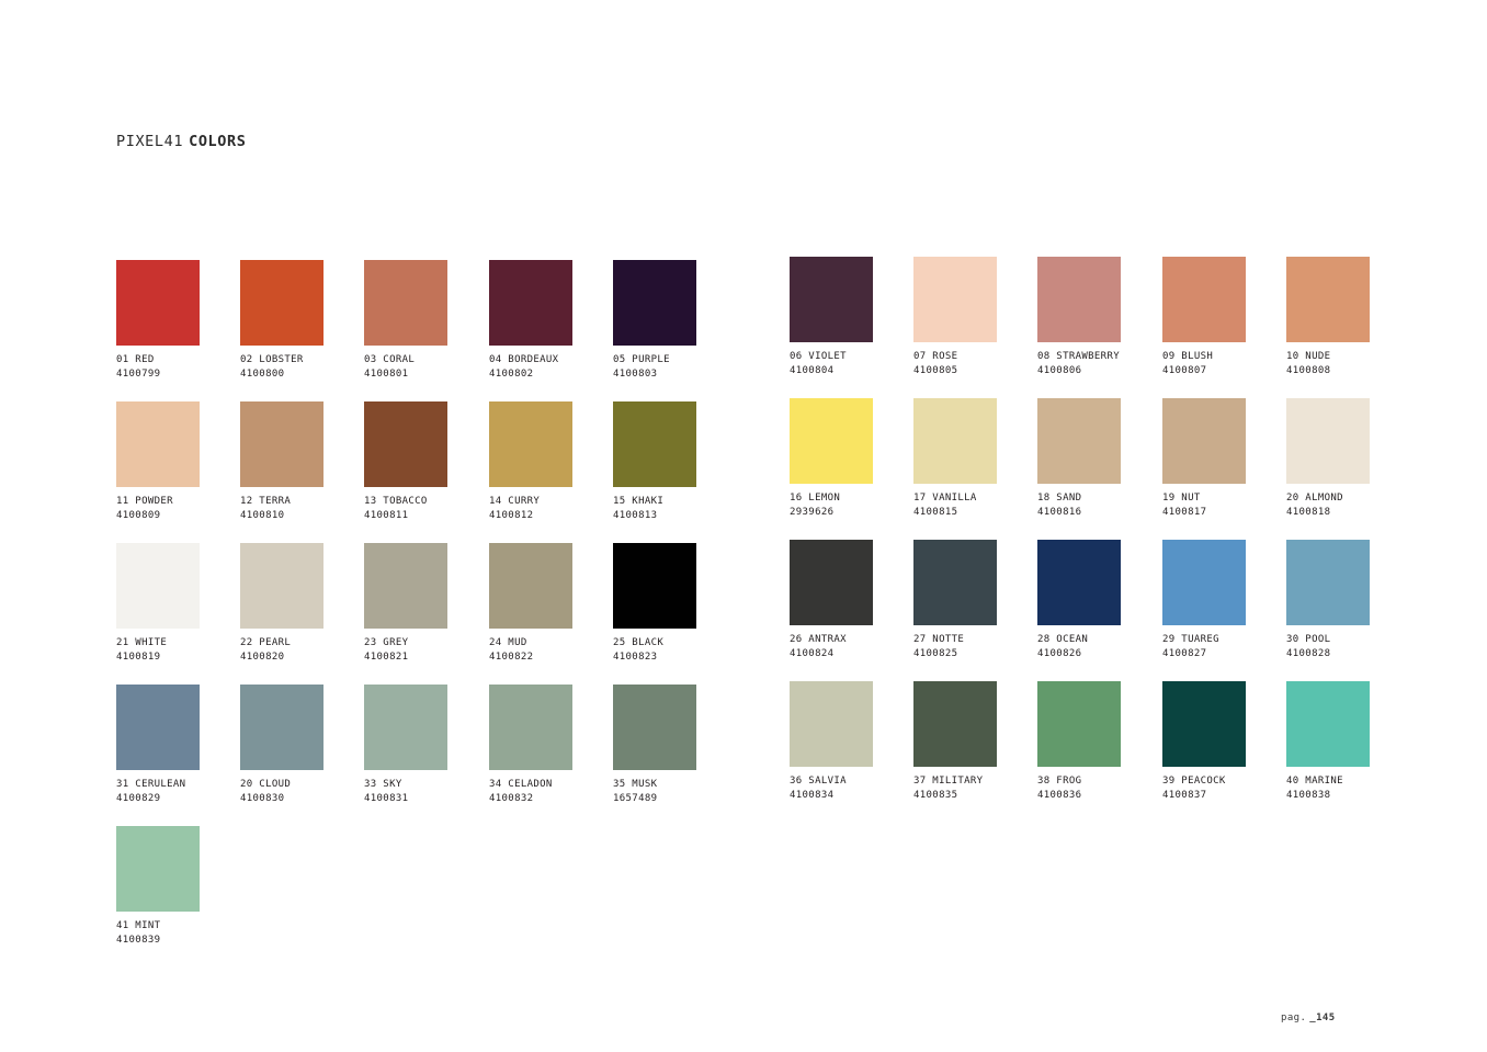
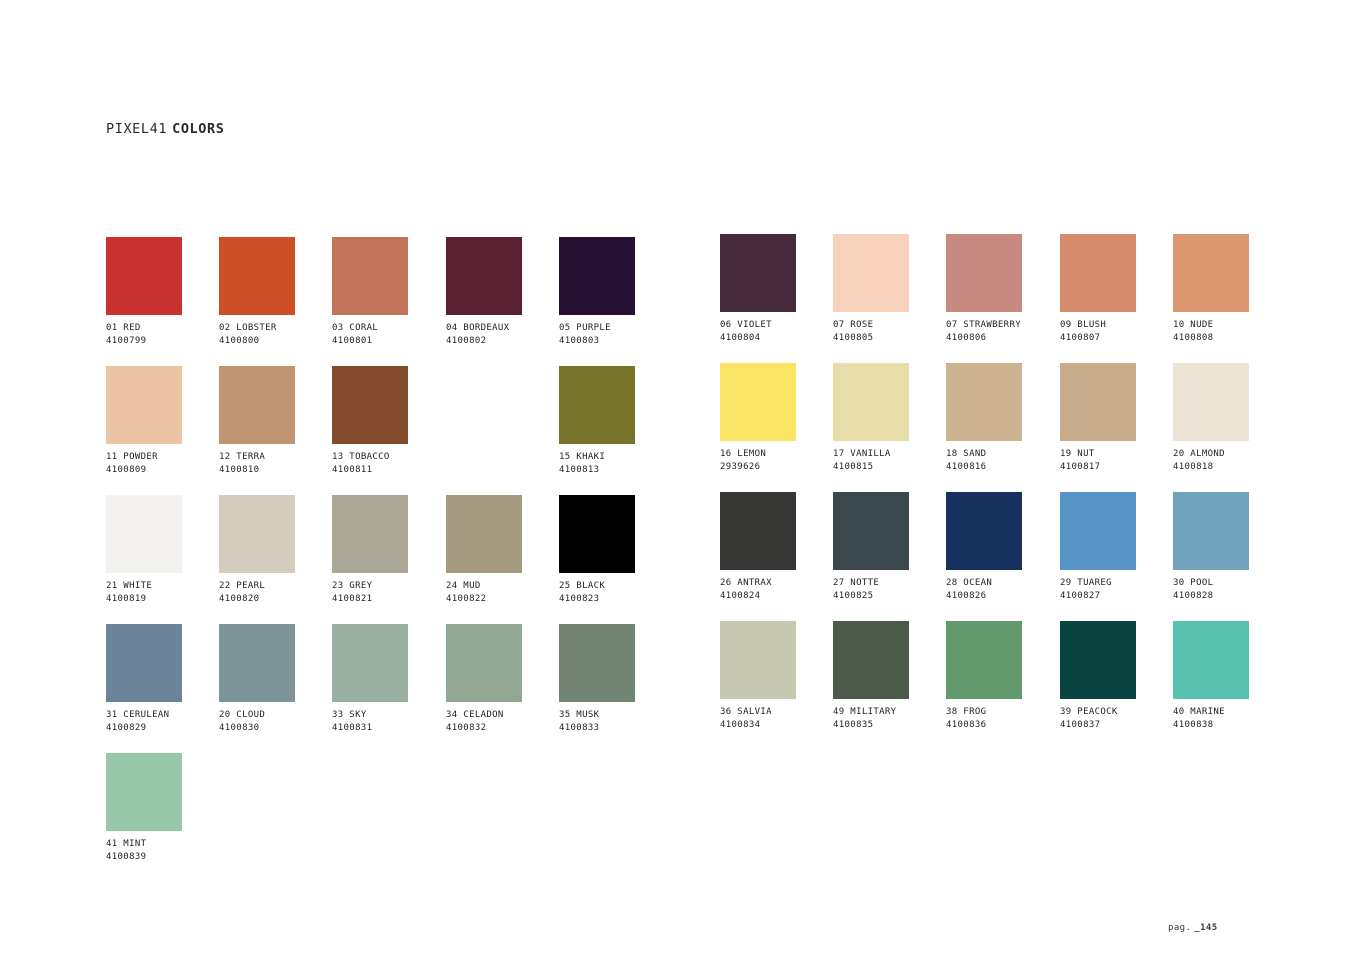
  PIXEL41 COLORS
  01 RED
  4100799
  02 LOBSTER
  4100800
  03 CORAL
  4100801
  04 BORDEAUX
  4100802
  05 PURPLE
  4100803
  06 VIOLET
  4100804
  07 ROSE
  4100805
- 08 STRAWBERRY
+ 07 STRAWBERRY
  4100806
  09 BLUSH
  4100807
  10 NUDE
  4100808
  11 POWDER
  4100809
  12 TERRA
  4100810
  13 TOBACCO
  4100811
- 14 CURRY
- 4100812
  15 KHAKI
  4100813
  16 LEMON
  2939626
  17 VANILLA
  4100815
  18 SAND
  4100816
  19 NUT
  4100817
  20 ALMOND
  4100818
  21 WHITE
  4100819
  22 PEARL
  4100820
  23 GREY
  4100821
  24 MUD
  4100822
  25 BLACK
  4100823
  26 ANTRAX
  4100824
  27 NOTTE
  4100825
  28 OCEAN
  4100826
  29 TUAREG
  4100827
  30 POOL
  4100828
  31 CERULEAN
  4100829
  20 CLOUD
  4100830
  33 SKY
  4100831
  34 CELADON
  4100832
  35 MUSK
- 1657489
+ 4100833
  36 SALVIA
  4100834
- 37 MILITARY
+ 49 MILITARY
  4100835
  38 FROG
  4100836
  39 PEACOCK
  4100837
  40 MARINE
  4100838
  41 MINT
  4100839
  pag. _145
